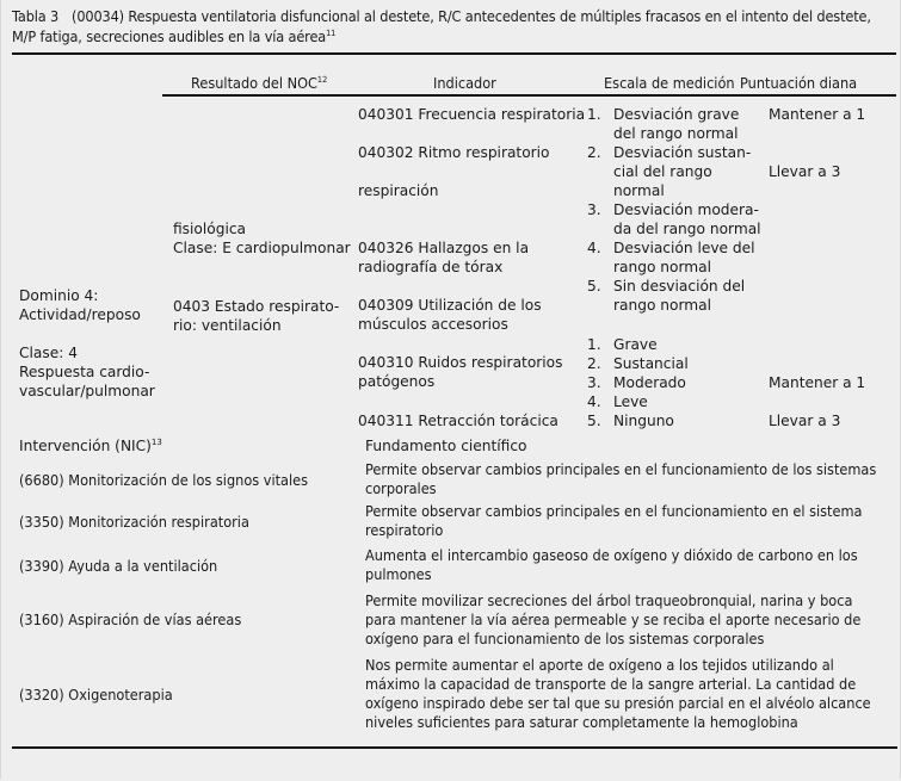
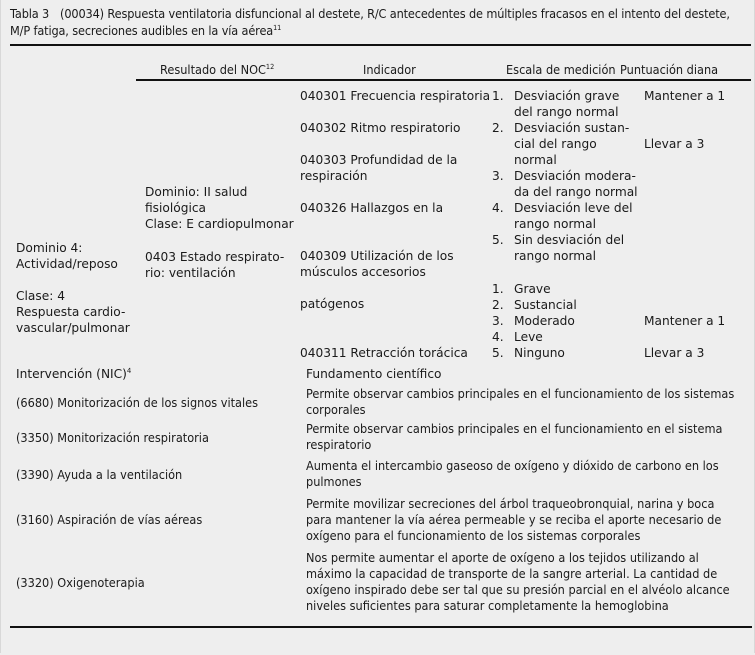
  Tabla 3 (00034) Respuesta ventilatoria disfuncional al destete, R/C antecedentes de múltiples fracasos en el intento del destete, M/P fatiga, secreciones audibles en la vía aérea11
  Resultado del NOC12
  Indicador
  Escala de medición
  Puntuación diana
  Dominio 4:
  Actividad/reposo
  Clase: 4
  Respuesta cardio-
  vascular/pulmonar
+ Dominio: II salud
  fisiológica
  Clase: E cardiopulmonar
  0403 Estado respirato-
  rio: ventilación
  040301 Frecuencia respiratoria
  040302 Ritmo respiratorio
+ 040303 Profundidad de la
  respiración
  040326 Hallazgos en la
- radiografía de tórax
  040309 Utilización de los
  músculos accesorios
- 040310 Ruidos respiratorios
  patógenos
  040311 Retracción torácica
  1.
  Desviación grave
  del rango normal
  2.
  Desviación sustan-
  cial del rango
  normal
  3.
  Desviación modera-
  da del rango normal
  4.
  Desviación leve del
  rango normal
  5.
  Sin desviación del
  rango normal
  1.
  Grave
  2.
  Sustancial
  3.
  Moderado
  4.
  Leve
  5.
  Ninguno
  Mantener a 1
  Llevar a 3
  Mantener a 1
  Llevar a 3
- Intervención (NIC)13
+ Intervención (NIC)4
  Fundamento científico
  (6680) Monitorización de los signos vitales
  Permite observar cambios principales en el funcionamiento de los sistemas corporales
  (3350) Monitorización respiratoria
  Permite observar cambios principales en el funcionamiento en el sistema respiratorio
  (3390) Ayuda a la ventilación
  Aumenta el intercambio gaseoso de oxígeno y dióxido de carbono en los pulmones
  (3160) Aspiración de vías aéreas
  Permite movilizar secreciones del árbol traqueobronquial, narina y boca para mantener la vía aérea permeable y se reciba el aporte necesario de oxígeno para el funcionamiento de los sistemas corporales
  (3320) Oxigenoterapia
  Nos permite aumentar el aporte de oxígeno a los tejidos utilizando al máximo la capacidad de transporte de la sangre arterial. La cantidad de oxígeno inspirado debe ser tal que su presión parcial en el alvéolo alcance niveles suficientes para saturar completamente la hemoglobina
